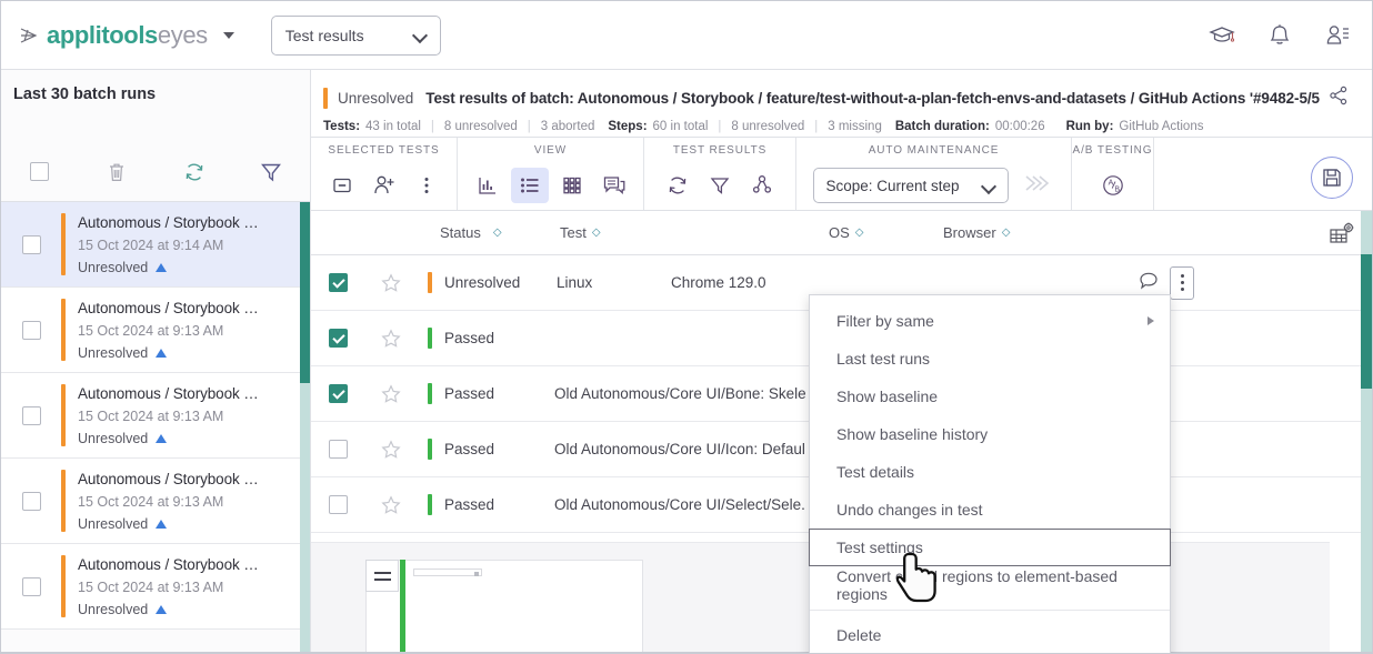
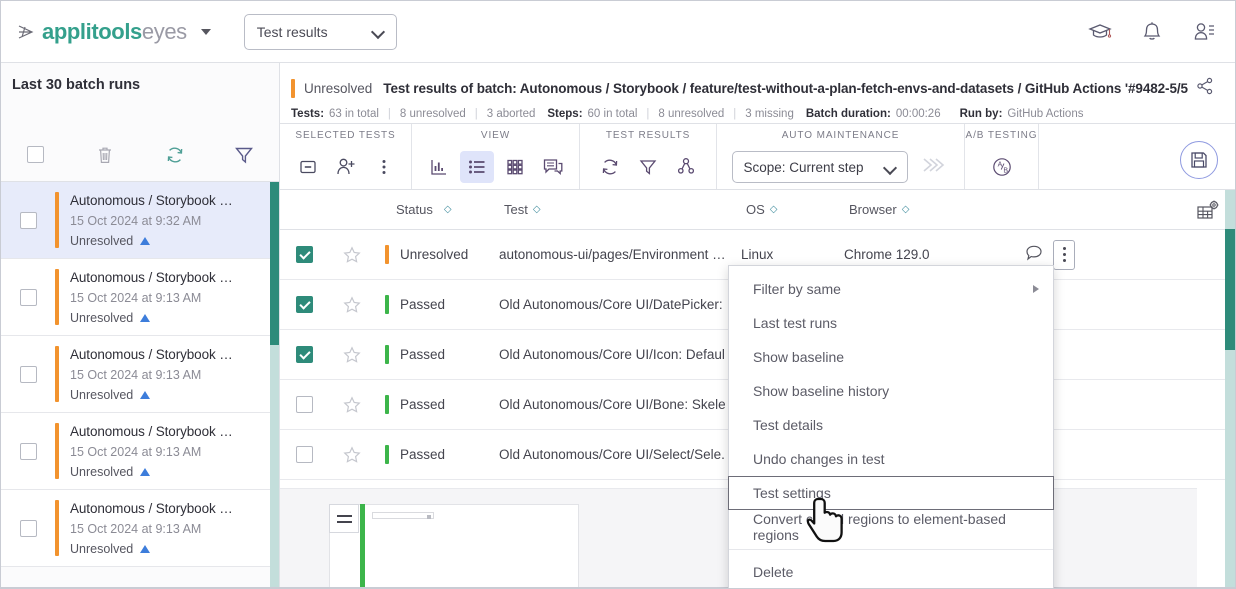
  applitoolseyes
  Test results
  Last 30 batch runs
  Autonomous / Storybook …
- 15 Oct 2024 at 9:14 AM
+ 15 Oct 2024 at 9:32 AM
  Unresolved
  Autonomous / Storybook …
  15 Oct 2024 at 9:13 AM
  Unresolved
  Autonomous / Storybook …
  15 Oct 2024 at 9:13 AM
  Unresolved
  Autonomous / Storybook …
  15 Oct 2024 at 9:13 AM
  Unresolved
  Autonomous / Storybook …
  15 Oct 2024 at 9:13 AM
  Unresolved
  Unresolved
  Test results of batch: Autonomous / Storybook / feature/test-without-a-plan-fetch-envs-and-datasets / GitHub Actions '#9482-5/5
  Tests:
- 43 in total
+ 63 in total
  |
  8 unresolved
  |
  3 aborted
  Steps:
  60 in total
  |
  8 unresolved
  |
  3 missing
  Batch duration:
  00:00:26
  Run by:
  GitHub Actions
  SELECTED TESTS
  VIEW
  TEST RESULTS
  AUTO MAINTENANCE
  Scope: Current step
  A/B TESTING
  Status
  ◇
  Test
  ◇
  OS
  ◇
  Browser
  ◇
  Unresolved
+ autonomous-ui/pages/Environment …
  Linux
  Chrome 129.0
  Passed
+ Old Autonomous/Core UI/DatePicker:
  Passed
- Old Autonomous/Core UI/Bone: Skele
+ Old Autonomous/Core UI/Icon: Defaul
  Passed
- Old Autonomous/Core UI/Icon: Defaul
+ Old Autonomous/Core UI/Bone: Skele
  Passed
  Old Autonomous/Core UI/Select/Sele.
  Filter by same
  Last test runs
  Show baseline
  Show baseline history
  Test details
  Undo changes in test
  Test settings
  Convert regions to element-based regions
  Delete
